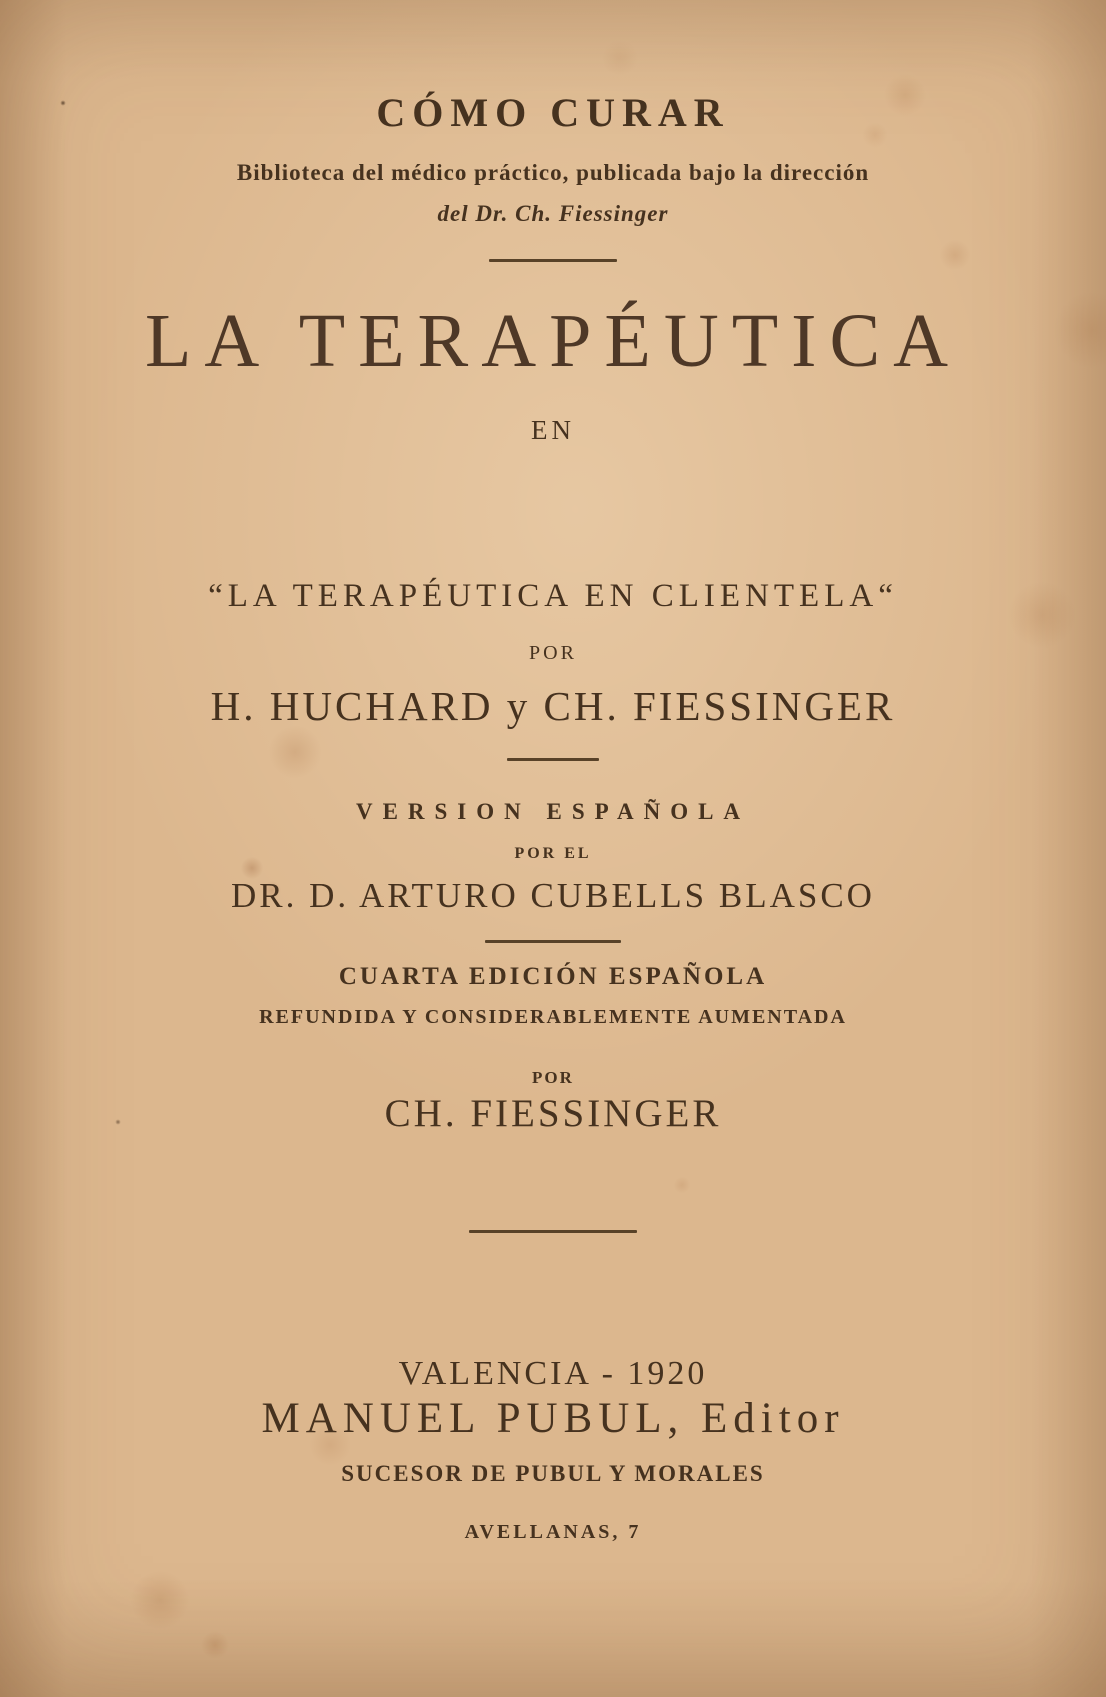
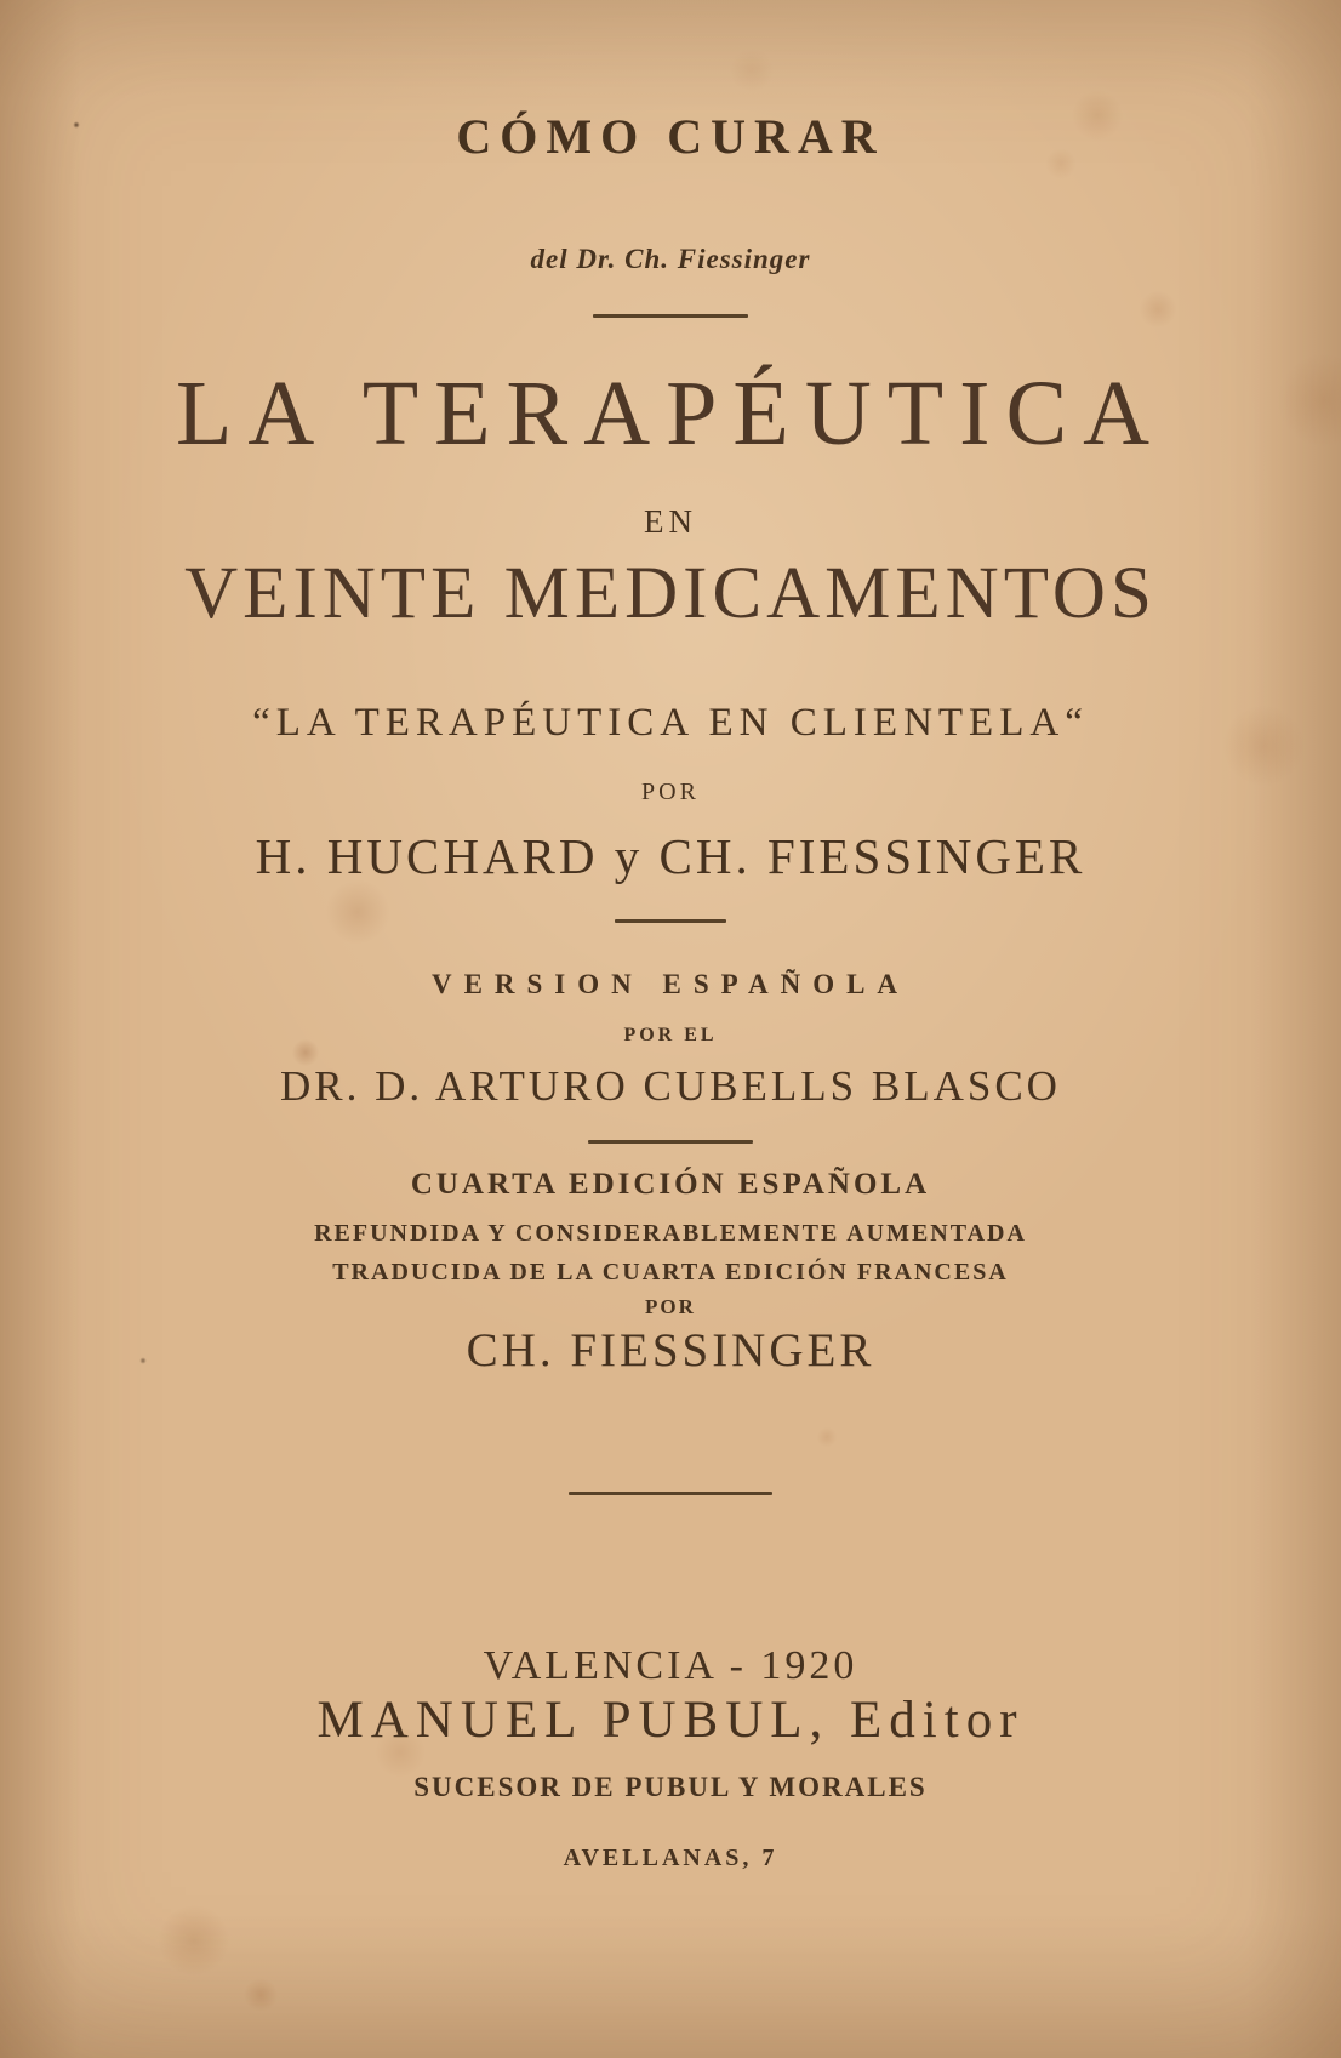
  CÓMO CURAR
- Biblioteca del médico práctico, publicada bajo la dirección
  del Dr. Ch. Fiessinger
  LA TERAPÉUTICA
  EN
+ VEINTE MEDICAMENTOS
  “LA TERAPÉUTICA EN CLIENTELA“
  POR
  H. HUCHARD y CH. FIESSINGER
  VERSION ESPAÑOLA
  POR EL
  DR. D. ARTURO CUBELLS BLASCO
  CUARTA EDICIÓN ESPAÑOLA
  REFUNDIDA Y CONSIDERABLEMENTE AUMENTADA
+ TRADUCIDA DE LA CUARTA EDICIÓN FRANCESA
  POR
  CH. FIESSINGER
  VALENCIA - 1920
  MANUEL PUBUL, Editor
  SUCESOR DE PUBUL Y MORALES
  AVELLANAS, 7
